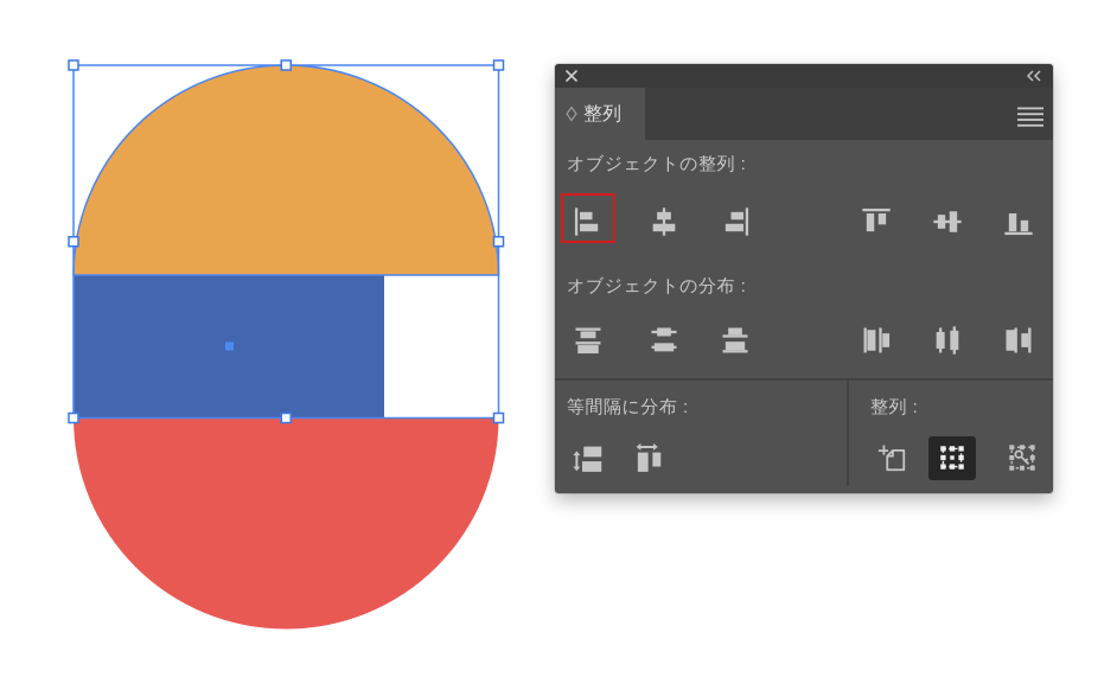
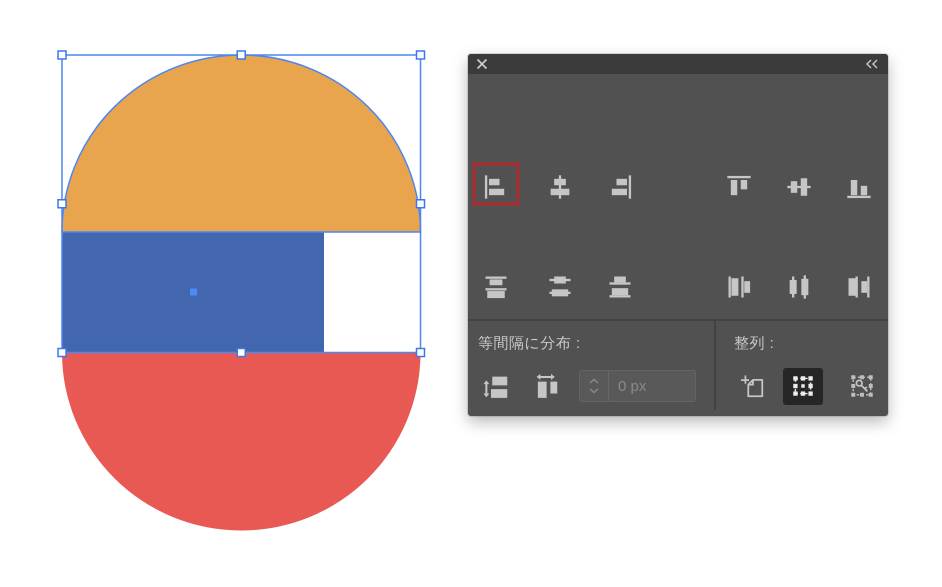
- 整列
- オブジェクトの整列 :
- オブジェクトの分布 :
  等間隔に分布 :
+ 0 px
  整列 :
